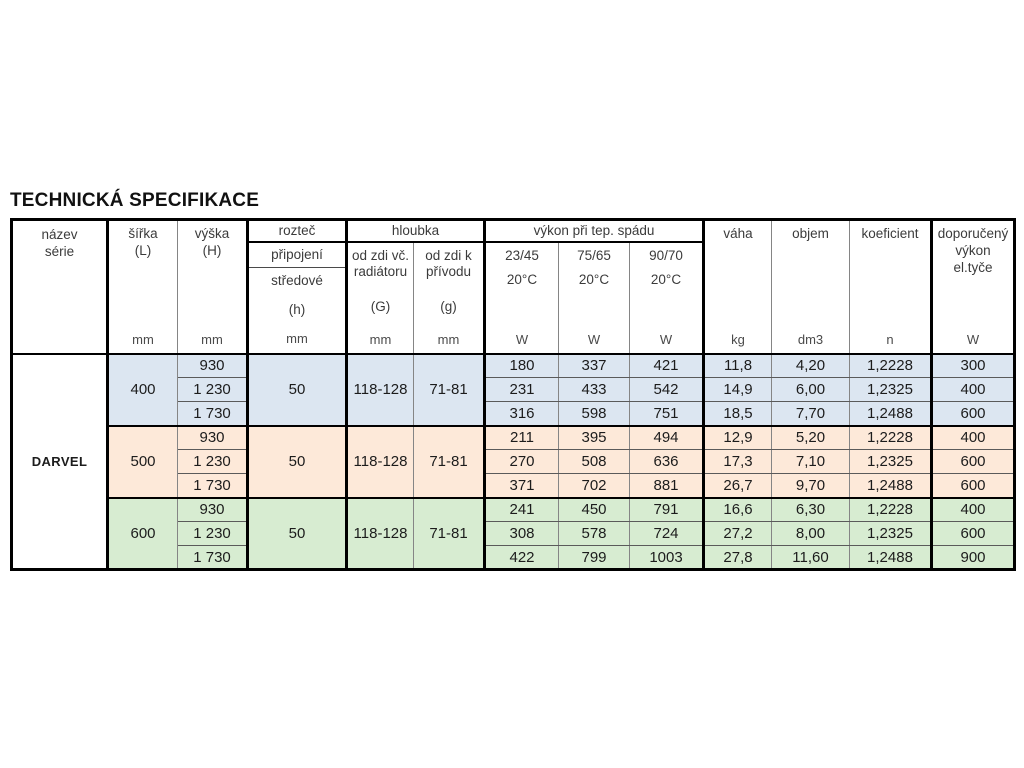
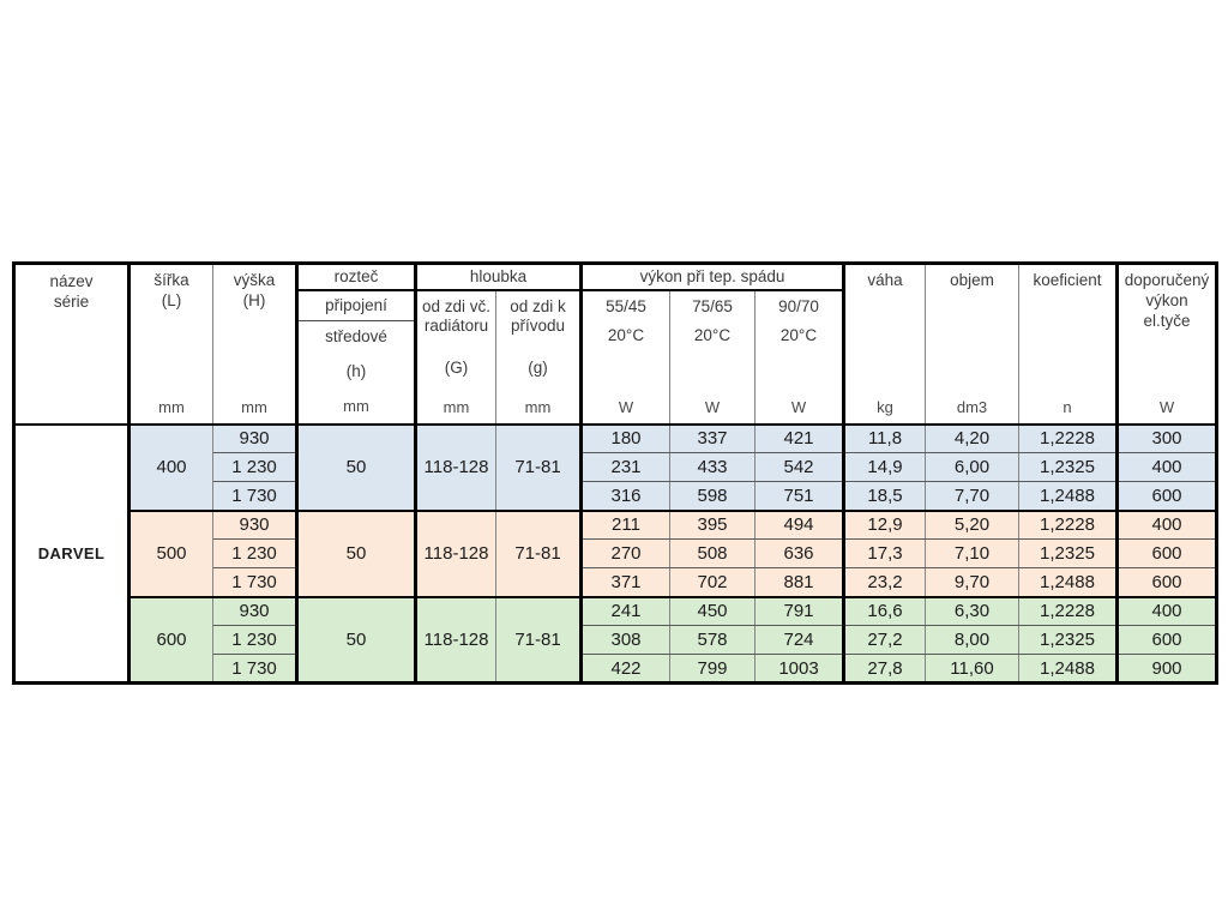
- TECHNICKÁ SPECIFIKACE
  názevsérie	šířka(L) mm	výška(H) mm	rozteč	hloubka	výkon při tep. spádu	váhakg	objemdm3	koeficientn	doporučenývýkonel.tyče W
- připojení	od zdi vč.radiátoru (G) mm	od zdi kpřívodu (g) mm	23/4520°CW	75/6520°CW	90/7020°CW
+ připojení	od zdi vč.radiátoru (G) mm	od zdi kpřívodu (g) mm	55/4520°CW	75/6520°CW	90/7020°CW
  středové (h) mm
  DARVEL	400	930	50	118-128	71-81	180	337	421	11,8	4,20	1,2228	300
  1 230	231	433	542	14,9	6,00	1,2325	400
  1 730	316	598	751	18,5	7,70	1,2488	600
  500	930	50	118-128	71-81	211	395	494	12,9	5,20	1,2228	400
  1 230	270	508	636	17,3	7,10	1,2325	600
- 1 730	371	702	881	26,7	9,70	1,2488	600
+ 1 730	371	702	881	23,2	9,70	1,2488	600
  600	930	50	118-128	71-81	241	450	791	16,6	6,30	1,2228	400
  1 230	308	578	724	27,2	8,00	1,2325	600
  1 730	422	799	1003	27,8	11,60	1,2488	900
